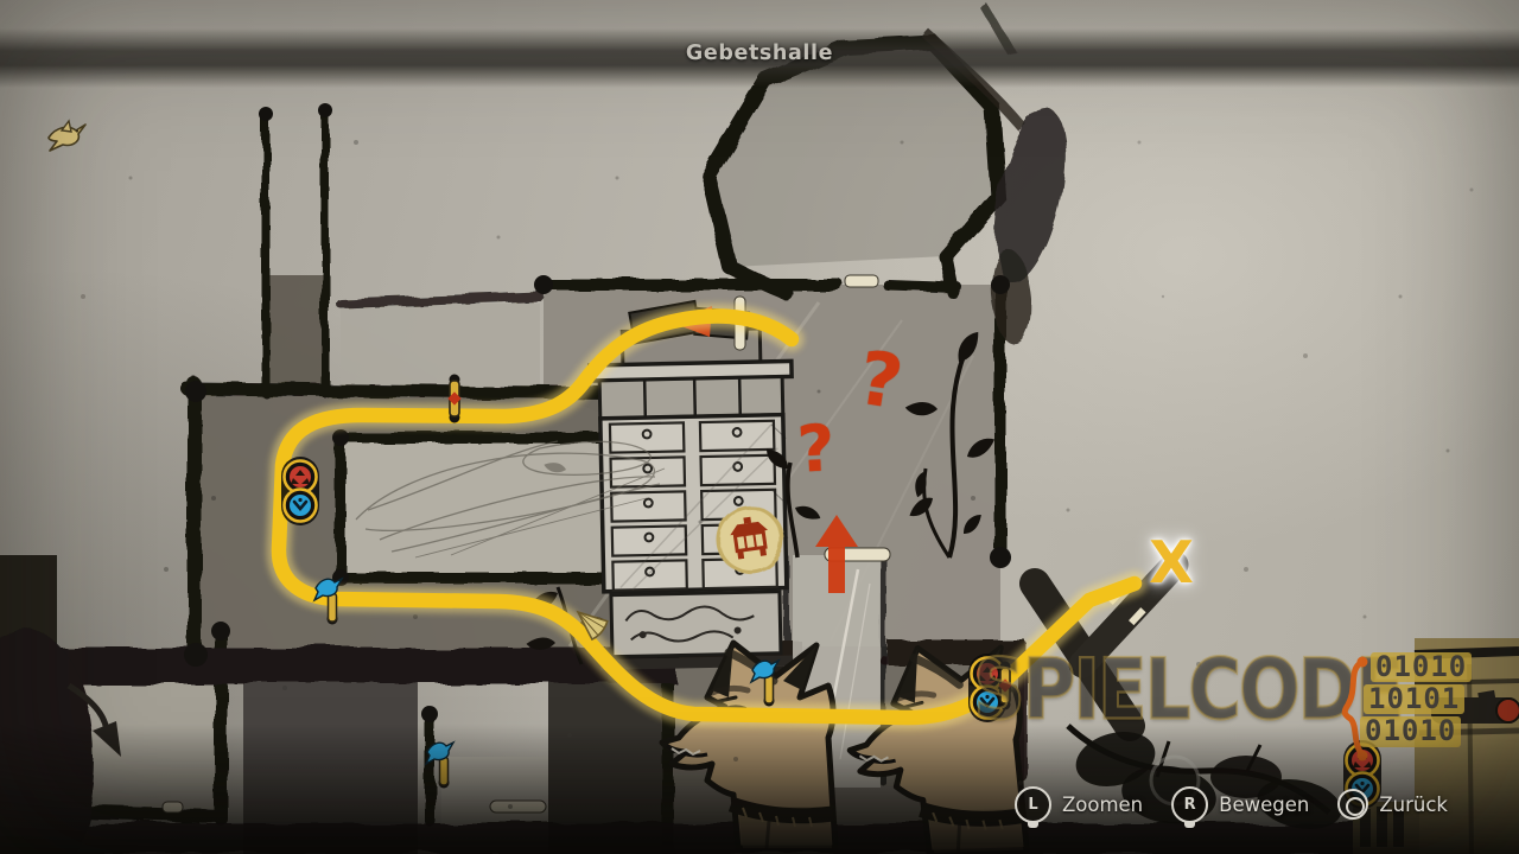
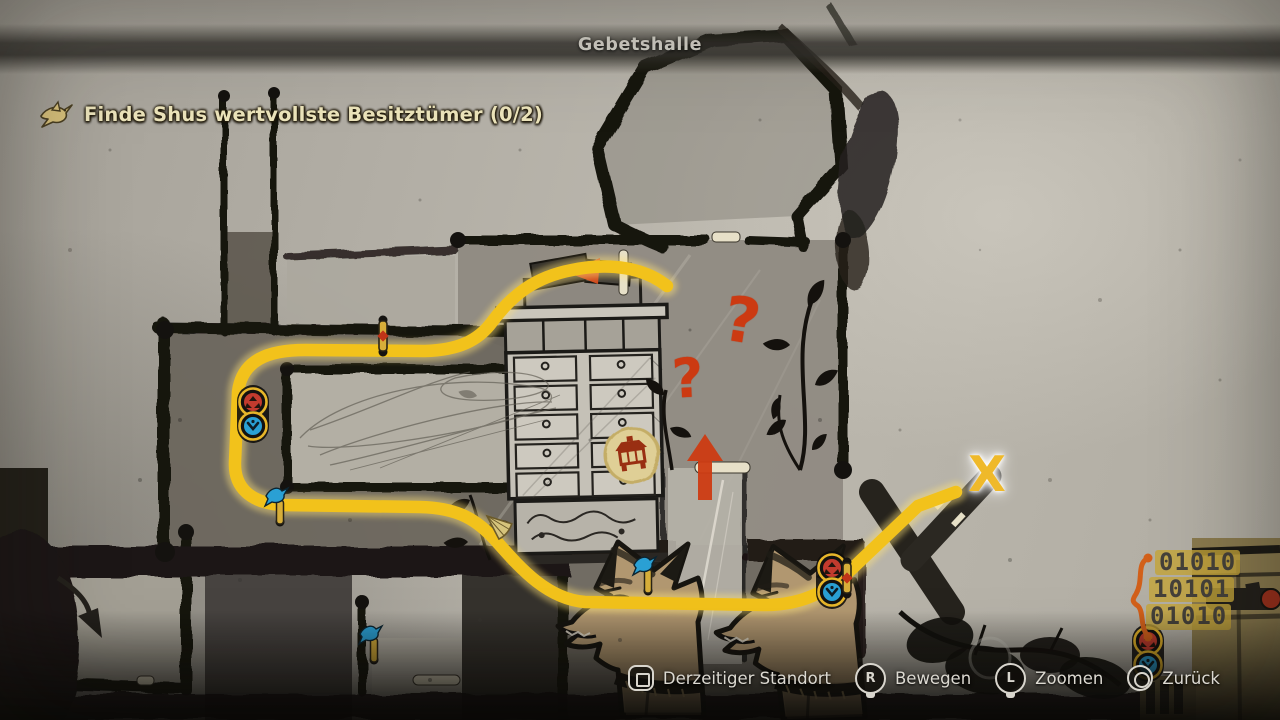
- SPIELCODE
  01010
  10101
  X
  Gebetshalle
+ Finde Shus wertvollste Besitztümer (0/2)
+ Derzeitiger Standort
- L
+ R
- Zoomen
+ Bewegen
- R
+ L
- Bewegen
+ Zoomen
  Zurück
